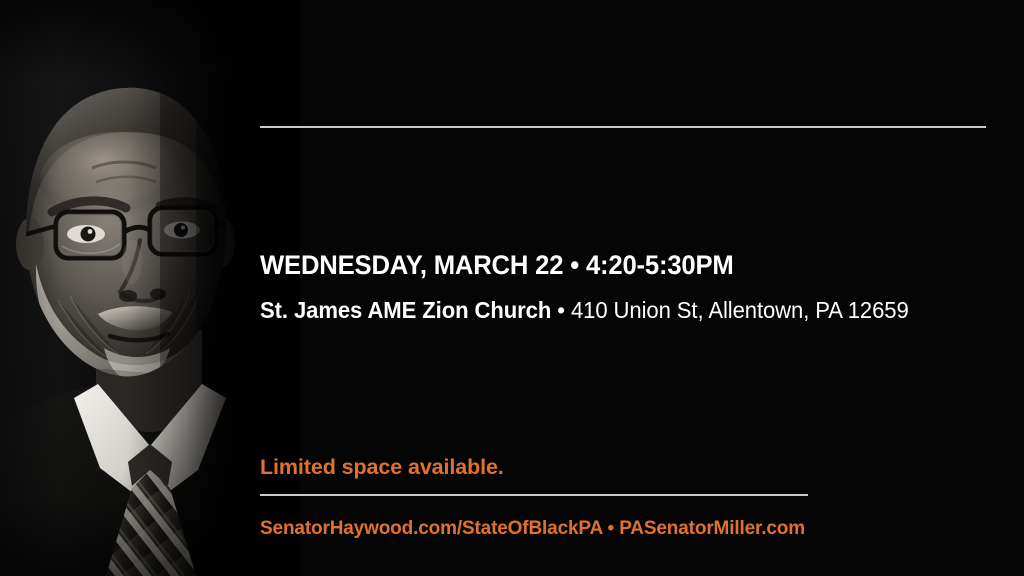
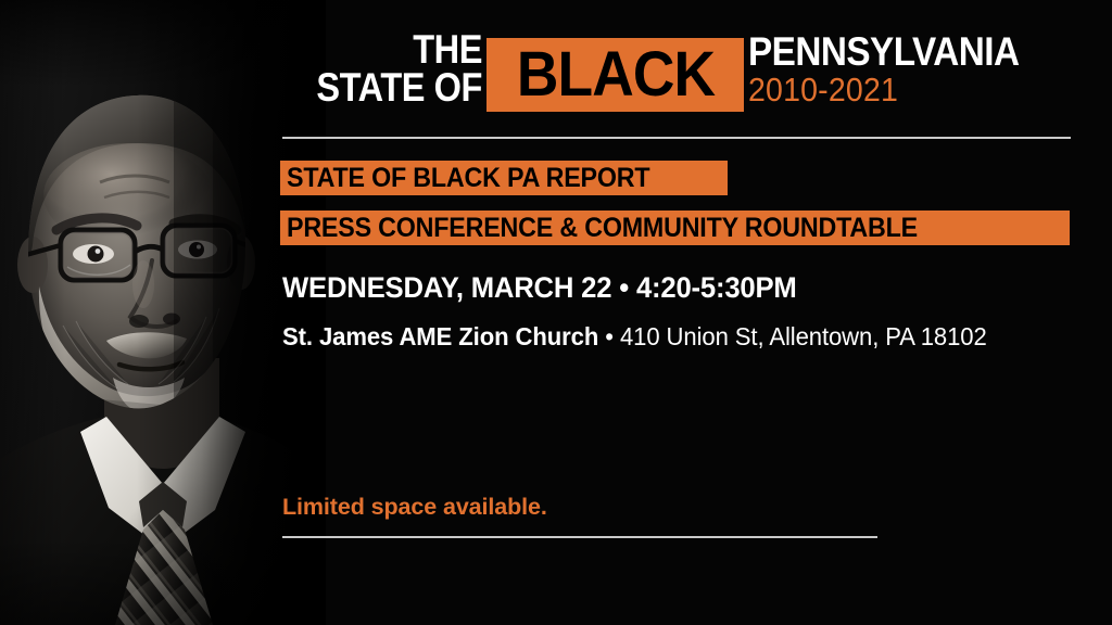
+ THE
+ STATE OF
+ BLACK
+ PENNSYLVANIA
+ 2010-2021
+ STATE OF BLACK PA REPORT
+ PRESS CONFERENCE & COMMUNITY ROUNDTABLE
  WEDNESDAY, MARCH 22 • 4:20-5:30PM
- St. James AME Zion Church • 410 Union St, Allentown, PA 12659
+ St. James AME Zion Church • 410 Union St, Allentown, PA 18102
  Limited space available.
- SenatorHaywood.com/StateOfBlackPA • PASenatorMiller.com
